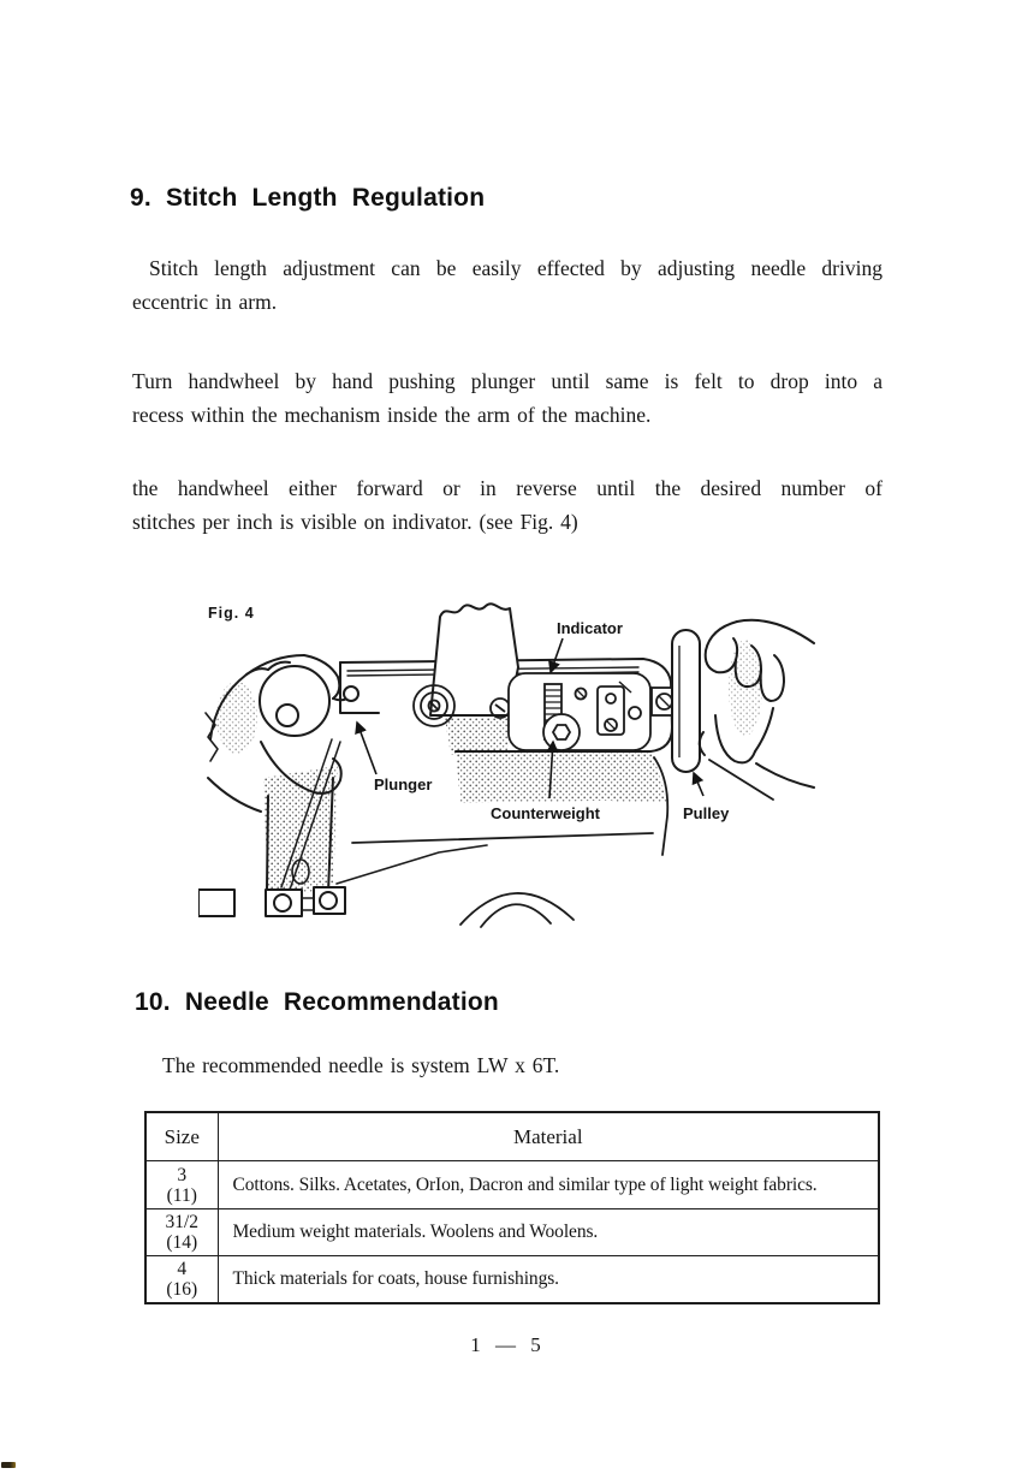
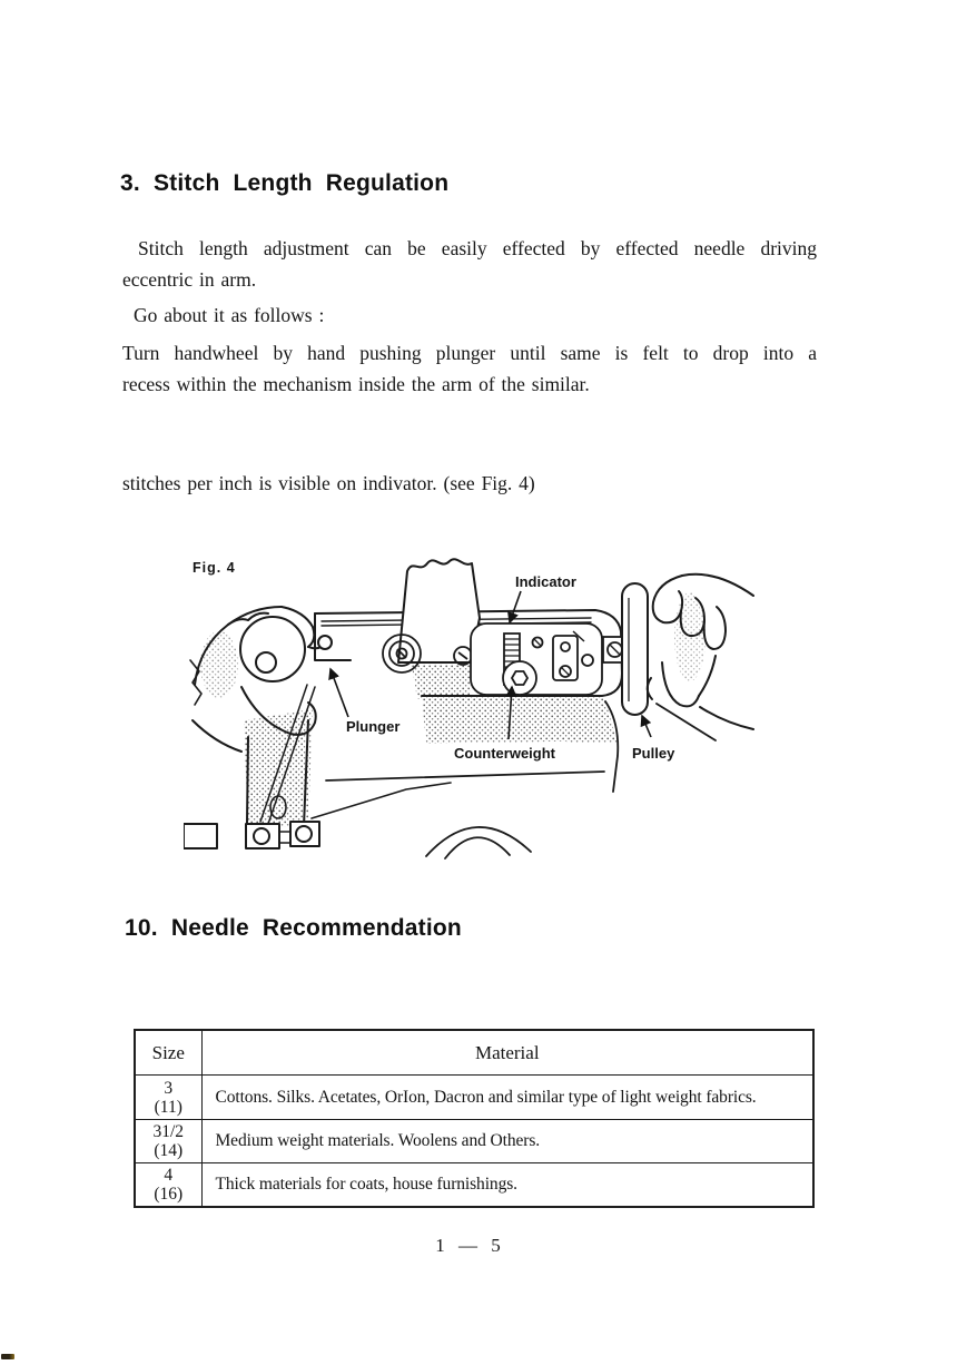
- 9. Stitch Length Regulation
+ 3. Stitch Length Regulation
- Stitch length adjustment can be easily effected by adjusting needle driving
+ Stitch length adjustment can be easily effected by effected needle driving
  eccentric in arm.
+ Go about it as follows :
  Turn handwheel by hand pushing plunger until same is felt to drop into a
- recess within the mechanism inside the arm of the machine.
+ recess within the mechanism inside the arm of the similar.
- the handwheel either forward or in reverse until the desired number of
  stitches per inch is visible on indivator. (see Fig. 4)
  Fig. 4
  Indicator
  Plunger
  Counterweight
  Pulley
  10. Needle Recommendation
- The recommended needle is system LW x 6T.
  Size	Material
  3 (11)	Cottons. Silks. Acetates, OrIon, Dacron and similar type of light weight fabrics.
- 31/2 (14)	Medium weight materials. Woolens and Woolens.
+ 31/2 (14)	Medium weight materials. Woolens and Others.
  4 (16)	Thick materials for coats, house furnishings.
  1 — 5
